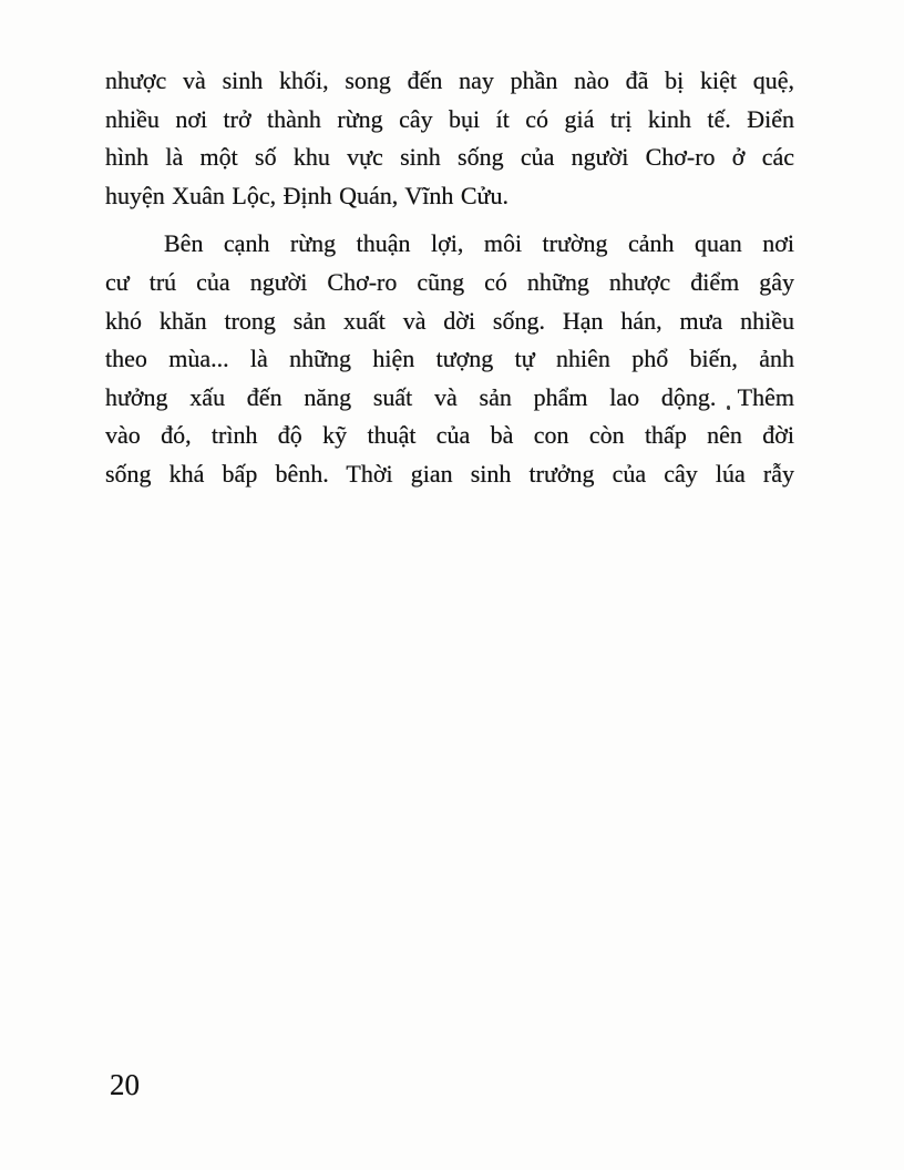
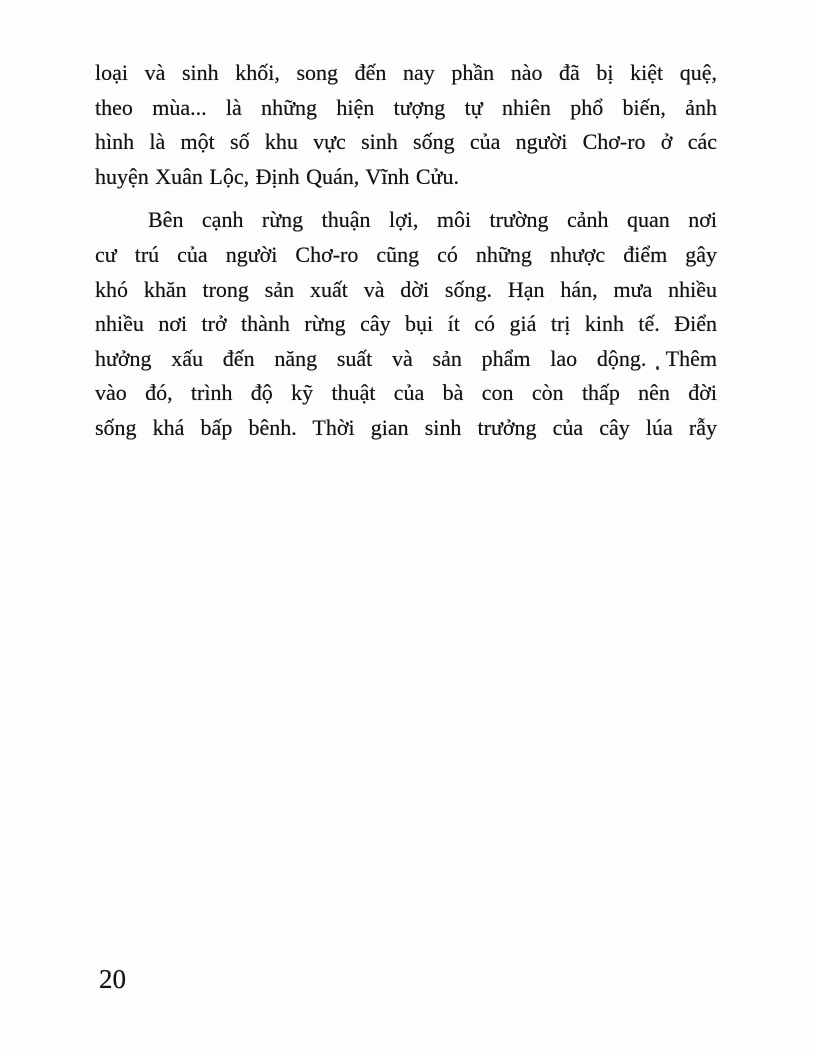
- nhược và sinh khối, song đến nay phần nào đã bị kiệt quệ,
+ loại và sinh khối, song đến nay phần nào đã bị kiệt quệ,
- nhiều nơi trở thành rừng cây bụi ít có giá trị kinh tế. Điển
+ theo mùa... là những hiện tượng tự nhiên phổ biến, ảnh
  hình là một số khu vực sinh sống của người Chơ-ro ở các
  huyện Xuân Lộc, Định Quán, Vĩnh Cửu.
  Bên cạnh rừng thuận lợi, môi trường cảnh quan nơi
  cư trú của người Chơ-ro cũng có những nhược điểm gây
  khó khăn trong sản xuất và dời sống. Hạn hán, mưa nhiều
- theo mùa... là những hiện tượng tự nhiên phổ biến, ảnh
+ nhiều nơi trở thành rừng cây bụi ít có giá trị kinh tế. Điển
  hưởng xấu đến năng suất và sản phẩm lao dộng. Thêm
  vào đó, trình độ kỹ thuật của bà con còn thấp nên đời
  sống khá bấp bênh. Thời gian sinh trưởng của cây lúa rẫy
  20
